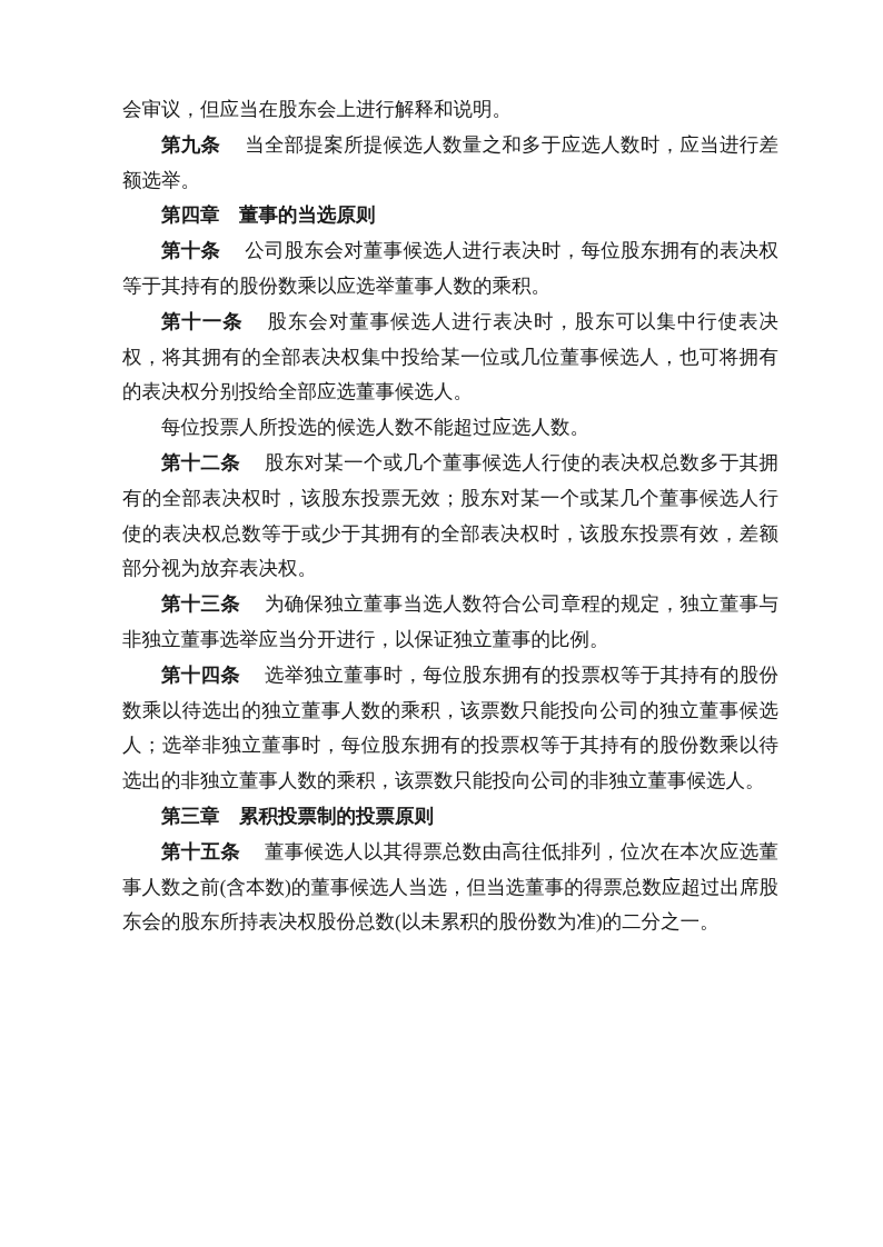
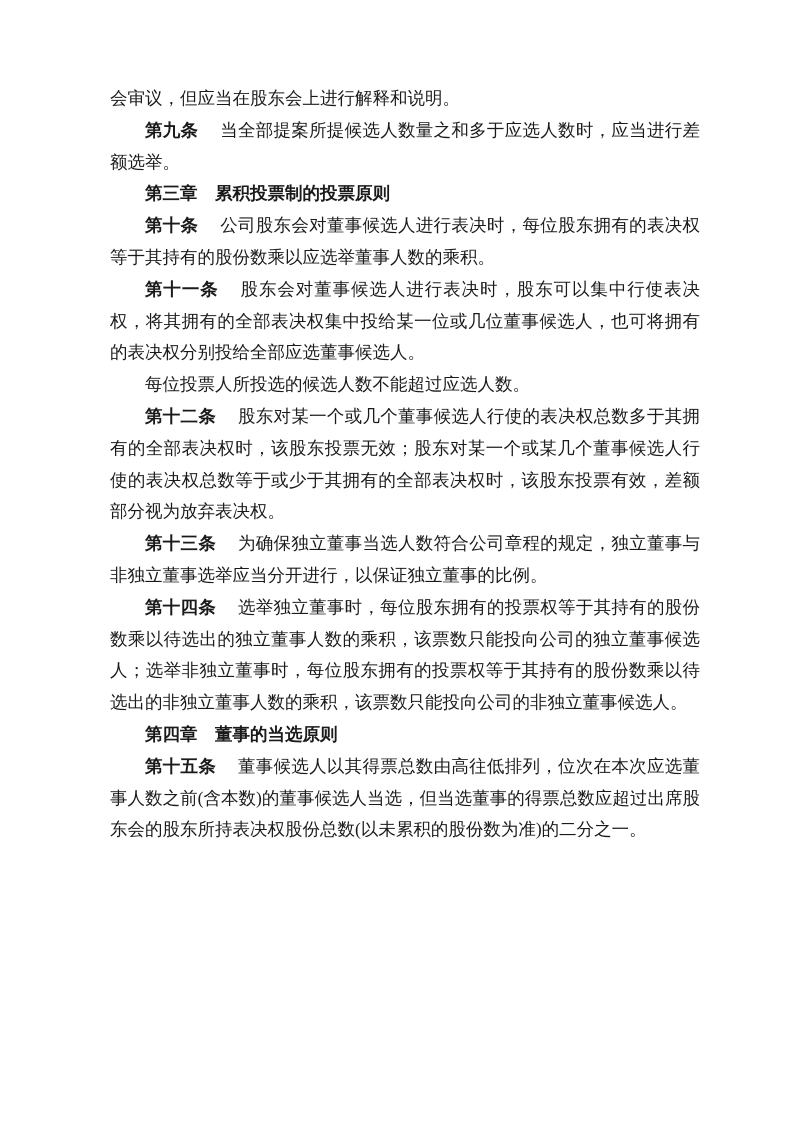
  会审议，但应当在股东会上进行解释和说明。
  第九条 当全部提案所提候选人数量之和多于应选人数时，应当进行差额选举。
- 第四章 董事的当选原则
+ 第三章 累积投票制的投票原则
  第十条 公司股东会对董事候选人进行表决时，每位股东拥有的表决权等于其持有的股份数乘以应选举董事人数的乘积。
  第十一条 股东会对董事候选人进行表决时，股东可以集中行使表决权，将其拥有的全部表决权集中投给某一位或几位董事候选人，也可将拥有的表决权分别投给全部应选董事候选人。
  每位投票人所投选的候选人数不能超过应选人数。
  第十二条 股东对某一个或几个董事候选人行使的表决权总数多于其拥有的全部表决权时，该股东投票无效；股东对某一个或某几个董事候选人行使的表决权总数等于或少于其拥有的全部表决权时，该股东投票有效，差额部分视为放弃表决权。
  第十三条 为确保独立董事当选人数符合公司章程的规定，独立董事与非独立董事选举应当分开进行，以保证独立董事的比例。
  第十四条 选举独立董事时，每位股东拥有的投票权等于其持有的股份数乘以待选出的独立董事人数的乘积，该票数只能投向公司的独立董事候选人；选举非独立董事时，每位股东拥有的投票权等于其持有的股份数乘以待选出的非独立董事人数的乘积，该票数只能投向公司的非独立董事候选人。
- 第三章 累积投票制的投票原则
+ 第四章 董事的当选原则
  第十五条 董事候选人以其得票总数由高往低排列，位次在本次应选董事人数之前(含本数)的董事候选人当选，但当选董事的得票总数应超过出席股东会的股东所持表决权股份总数(以未累积的股份数为准)的二分之一。
